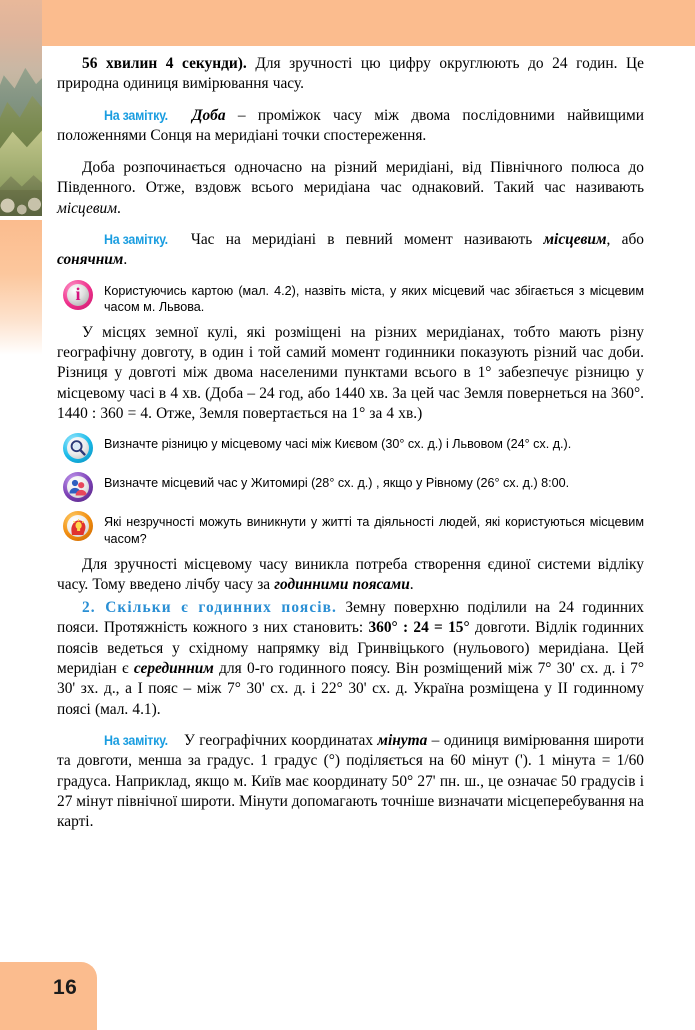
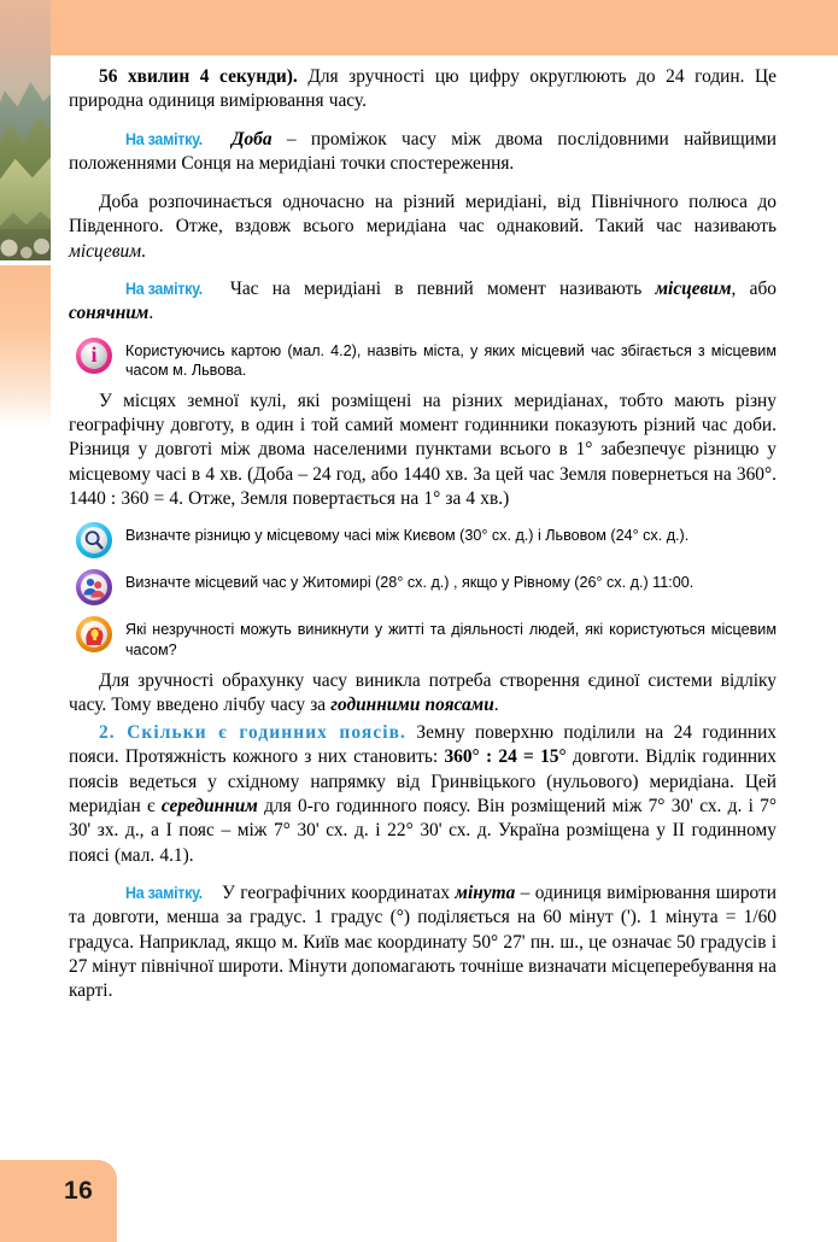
  16
  56 хвилин 4 секунди). Для зручності цю цифру округлюють до 24 годин. Це природна одиниця вимірювання часу.
  На замітку. Доба – проміжок часу між двома послідовними найвищими положеннями Сонця на меридіані точки спостереження.
  Доба розпочинається одночасно на різний меридіані, від Північного полюса до Південного. Отже, вздовж всього меридіана час однаковий. Такий час називають місцевим.
  На замітку. Час на меридіані в певний момент називають місцевим, або сонячним.
  i
  Користуючись картою (мал. 4.2), назвіть міста, у яких місцевий час збігається з місцевим часом м. Львова.
  У місцях земної кулі, які розміщені на різних меридіанах, тобто мають різну географічну довготу, в один і той самий момент годинники показують різний час доби. Різниця у довготі між двома населеними пунктами всього в 1° забезпечує різницю у місцевому часі в 4 хв. (Доба – 24 год, або 1440 хв. За цей час Земля повернеться на 360°. 1440 : 360 = 4. Отже, Земля повертається на 1° за 4 хв.)
  Визначте різницю у місцевому часі між Києвом (30° сх. д.) і Львовом (24° сх. д.).
- Визначте місцевий час у Житомирі (28° сх. д.) , якщо у Рівному (26° сх. д.) 8:00.
+ Визначте місцевий час у Житомирі (28° сх. д.) , якщо у Рівному (26° сх. д.) 11:00.
  Які незручності можуть виникнути у житті та діяльності людей, які користуються місцевим часом?
- Для зручності місцевому часу виникла потреба створення єдиної системи відліку часу. Тому введено лічбу часу за годинними поясами.
+ Для зручності обрахунку часу виникла потреба створення єдиної системи відліку часу. Тому введено лічбу часу за годинними поясами.
  2. Скільки є годинних поясів. Земну поверхню поділили на 24 годинних пояси. Протяжність кожного з них становить: 360° : 24 = 15° довготи. Відлік годинних поясів ведеться у східному напрямку від Гринвіцького (нульового) меридіана. Цей меридіан є серединним для 0-го годинного поясу. Він розміщений між 7° 30' сх. д. і 7° 30' зх. д., а I пояс – між 7° 30' сх. д. і 22° 30' сх. д. Україна розміщена у II годинному поясі (мал. 4.1).
  На замітку. У географічних координатах мінута – одиниця вимірювання широти та довготи, менша за градус. 1 градус (°) поділяється на 60 мінут ('). 1 мінута = 1/60 градуса. Наприклад, якщо м. Київ має координату 50° 27' пн. ш., це означає 50 градусів і 27 мінут північної широти. Мінути допомагають точніше визначати місцеперебування на карті.
